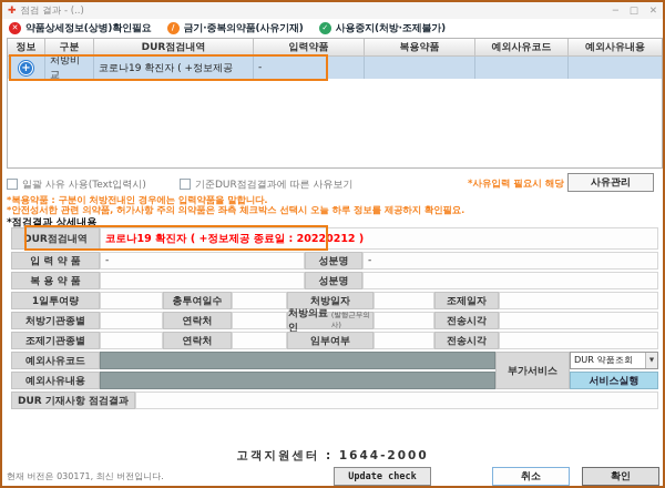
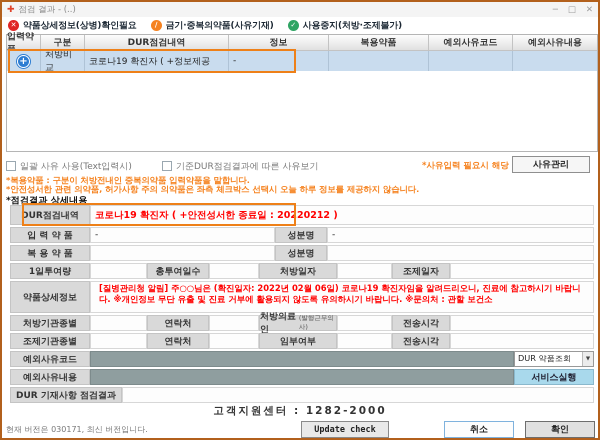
  ✚
  점검 결과 - (..)
  ─
  □
  ✕
  ✕
  약품상세정보(상병)확인필요
  ∕
  금기·중복의약품(사유기재)
  ✓
  사용중지(처방·조제불가)
- 정보
+ 입력약품
  구분
  DUR점검내역
- 입력약품
+ 정보
  복용약품
  예외사유코드
  예외사유내용
  +
  처방비교
  코로나19 확진자 ( +정보제공
  -
  일괄 사유 사용(Text입력시)
  기준DUR점검결과에 따른 사유보기
  *사유입력 필요시 해당
  사유관리
- *복용약품 : 구분이 처방전내인 경우에는 입력약품을 말합니다.
+ *복용약품 : 구분이 처방전내인 중복의약품 입력약품을 말합니다.
- *안전성서한 관련 의약품, 허가사항 주의 의약품은 좌측 체크박스 선택시 오늘 하루 정보를 제공하지 확인필요.
+ *안전성서한 관련 의약품, 허가사항 주의 의약품은 좌측 체크박스 선택시 오늘 하루 정보를 제공하지 않습니다.
  *점검결과 상세내용
  DUR점검내역
- 코로나19 확진자 ( +정보제공 종료일 : 20220212 )
+ 코로나19 확진자 ( +안전성서한 종료일 : 20220212 )
  입 력 약 품
  -
  성분명
  -
  복 용 약 품
  성분명
  1일투여량
  총투여일수
  처방일자
  조제일자
+ 약품상세정보
+ [질병관리청 알림] 주○○님은 (확진일자: 2022년 02월 06일) 코로나19 확진자임을 알려드리오니, 진료에 참고하시기 바랍니다. ※개인정보 무단 유출 및 진료 거부에 활용되지 않도록 유의하시기 바랍니다. ※문의처 : 관할 보건소
  처방기관종별
  연락처
  처방의료인
  (발행근무의사)
  전송시각
  조제기관종별
  연락처
  임부여부
  전송시각
  예외사유코드
  예외사유내용
- 부가서비스
  DUR 약품조회
  서비스실행
  DUR 기재사항 점검결과
- 고객지원센터 : 1644-2000
+ 고객지원센터 : 1282-2000
  현재 버전은 030171, 최신 버전입니다.
  Update check
  취소
  확인
